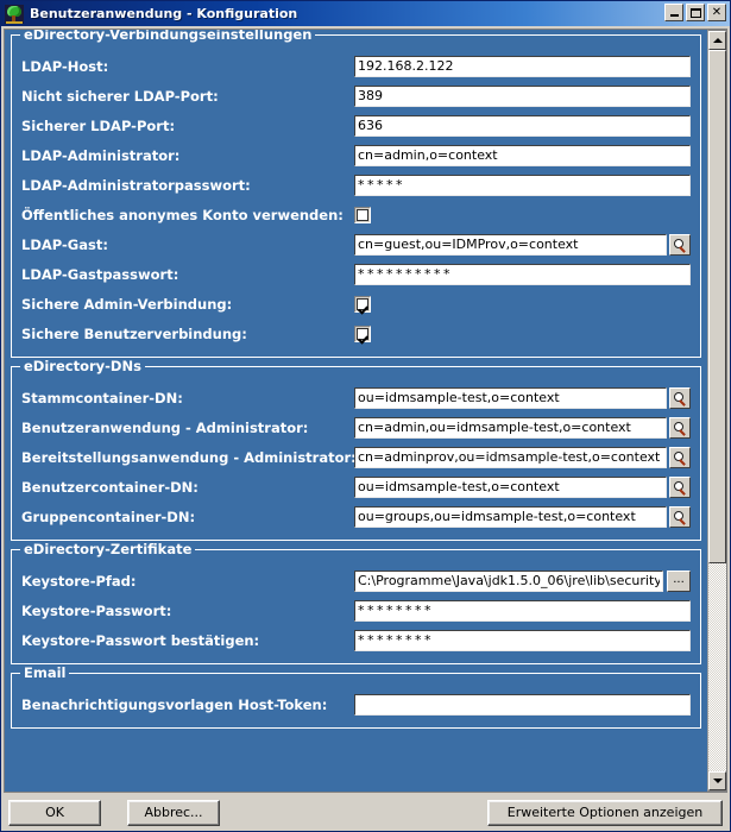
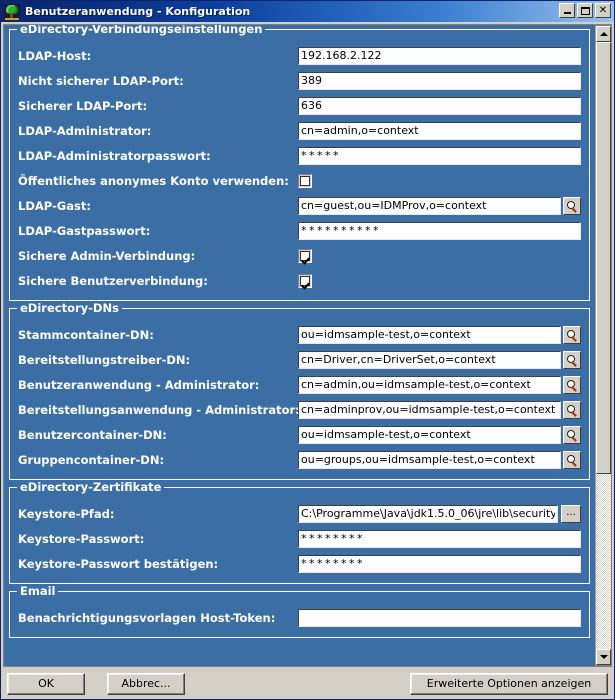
  Benutzeranwendung - Konfiguration
  ✕
  eDirectory-Verbindungseinstellungen
  LDAP-Host:
  192.168.2.122
  Nicht sicherer LDAP-Port:
  389
  Sicherer LDAP-Port:
  636
  LDAP-Administrator:
  cn=admin,o=context
  LDAP-Administratorpasswort:
  *****
  Öffentliches anonymes Konto verwenden:
  LDAP-Gast:
  cn=guest,ou=IDMProv,o=context
  LDAP-Gastpasswort:
  **********
  Sichere Admin-Verbindung:
  Sichere Benutzerverbindung:
  eDirectory-DNs
  Stammcontainer-DN:
  ou=idmsample-test,o=context
+ Bereitstellungstreiber-DN:
+ cn=Driver,cn=DriverSet,o=context
  Benutzeranwendung - Administrator:
  cn=admin,ou=idmsample-test,o=context
  Bereitstellungsanwendung - Administrator
  cn=adminprov,ou=idmsample-test,o=context
  Benutzercontainer-DN:
  ou=idmsample-test,o=context
  Gruppencontainer-DN:
  ou=groups,ou=idmsample-test,o=context
  eDirectory-Zertifikate
  Keystore-Pfad:
  C:\Programme\Java\jdk1.5.0_06\jre\lib\security
  ...
  Keystore-Passwort:
  ********
  Keystore-Passwort bestätigen:
  ********
  Email
  Benachrichtigungsvorlagen Host-Token:
  OK
  Abbrec...
  Erweiterte Optionen anzeigen
